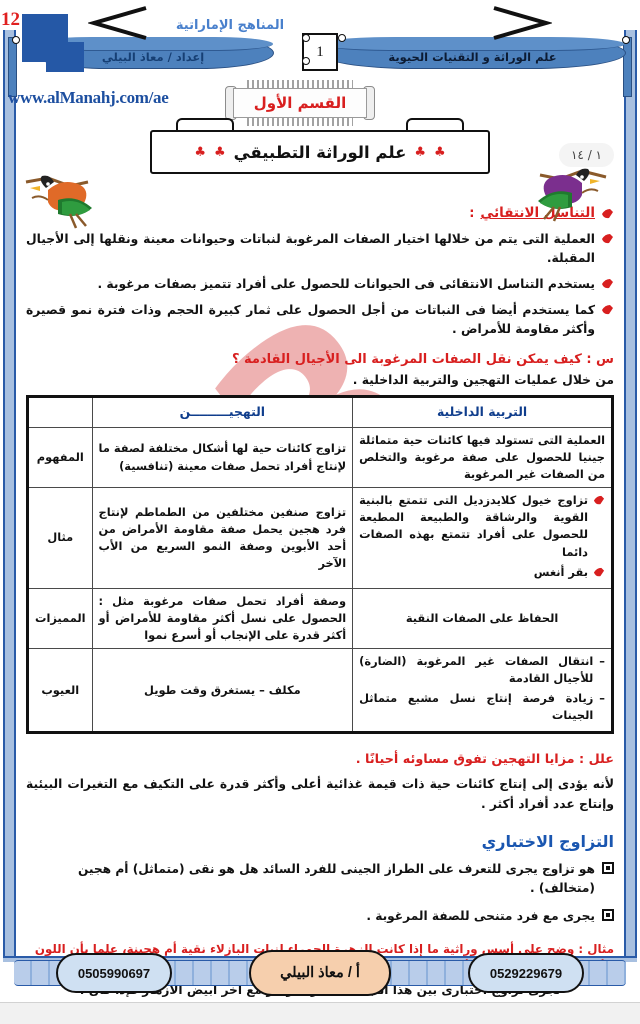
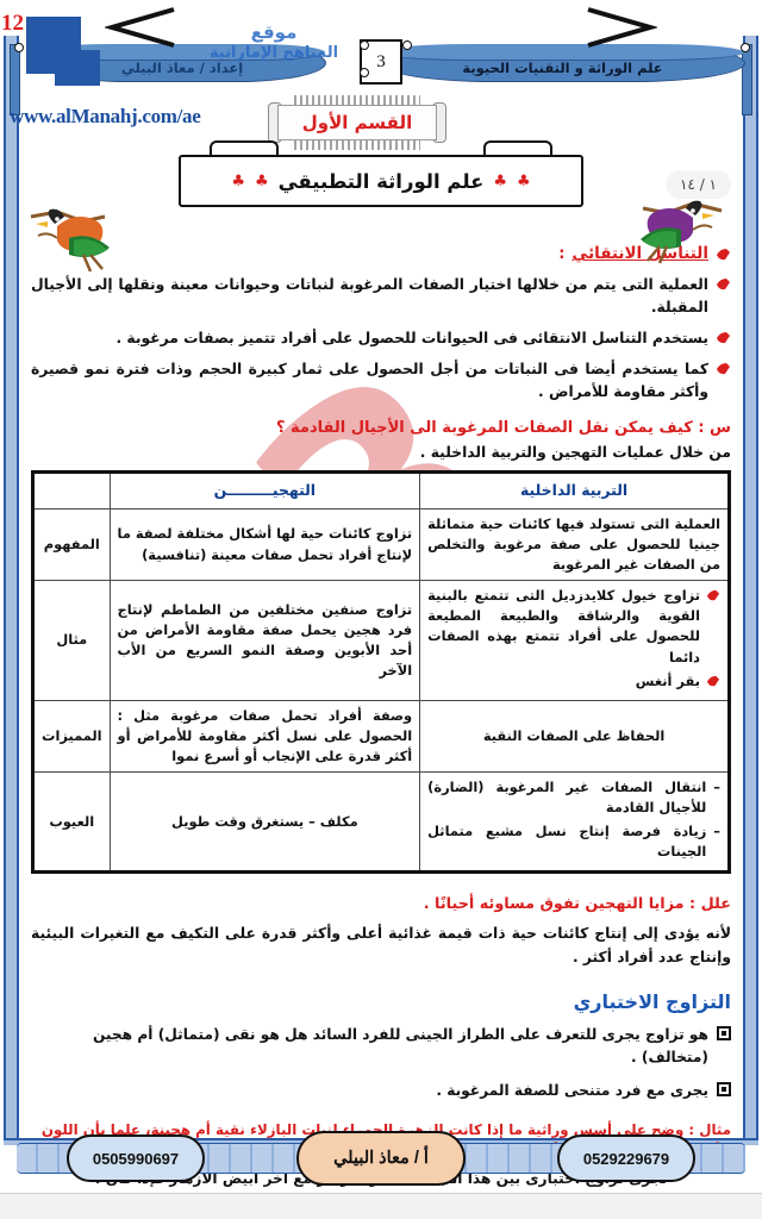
  12
  علم الوراثة و التقنيات الحيوية
  إعداد / معاذ البيلي
- 1
+ 3
+ موقع
  المناهج الإماراتية
  www.alManahj.com/ae
  القسم الأول
  ♣
  ♣
  علم الوراثة التطبيقي
  ♣
  ♣
  ١ / ١٤
  التناس الانتقائي
  :
  العملية التى يتم من خلالها اختيار الصفات المرغوبة لنباتات وحيوانات معينة ونقلها إلى الأجيال المقبلة.
  يستخدم التناسل الانتقائى فى الحيوانات للحصول على أفراد تتميز بصفات مرغوبة .
  كما يستخدم أيضا فى النباتات من أجل الحصول على ثمار كبيرة الحجم وذات فترة نمو قصيرة وأكثر مقاومة للأمراض .
  س : كيف يمكن نقل الصفات المرغوبة الى الأجيال القادمة ؟
  من خلال عمليات التهجين والتربية الداخلية .
  التربية الداخلية	التهجيـــــــــن
  العملية التى تستولد فيها كائنات حية متماثلة جينيا للحصول على صفة مرغوبة والتخلص من الصفات غير المرغوبة	تزاوج كائنات حية لها أشكال مختلفة لصفة ما لإنتاج أفراد تحمل صفات معينة (تنافسية)	المفهوم
  تزاوج خيول كلايدزديل التى تتمتع بالبنية القوية والرشاقة والطبيعة المطيعة للحصول على أفراد تتمتع بهذه الصفات دائما بقر أنغس	تزاوج صنفين مختلفين من الطماطم لإنتاج فرد هجين يحمل صفة مقاومة الأمراض من أحد الأبوين وصفة النمو السريع من الأب الآخر	مثال
  الحفاظ على الصفات النقية	وصفة أفراد تحمل صفات مرغوبة مثل : الحصول على نسل أكثر مقاومة للأمراض أو أكثر قدرة على الإنجاب أو أسرع نموا	المميزات
  – انتقال الصفات غير المرغوبة (الضارة) للأجيال القادمة – زيادة فرصة إنتاج نسل مشبع متماثل الجينات	مكلف – يستغرق وقت طويل	العيوب
  علل : مزايا التهجين تفوق مساوئه أحيانًا .
  لأنه يؤدى إلى إنتاج كائنات حية ذات قيمة غذائية أعلى وأكثر قدرة على التكيف مع التغيرات البيئية وإنتاج عدد أفراد أكثر .
  التزاوج الاختباري
  هو تزاوج يجرى للتعرف على الطراز الجينى للفرد السائد هل هو نقى (متماثل) أم هجين (متخالف) .
  يجرى مع فرد متنحى للصفة المرغوبة .
  مثال : وضح على أسس وراثية ما إذا كانت الزهرة الحمراء لنبات البازلاء نقية أم هجينة، علما بأن اللون
  0529229679
  أ / معاذ البيلي
  0505990697
